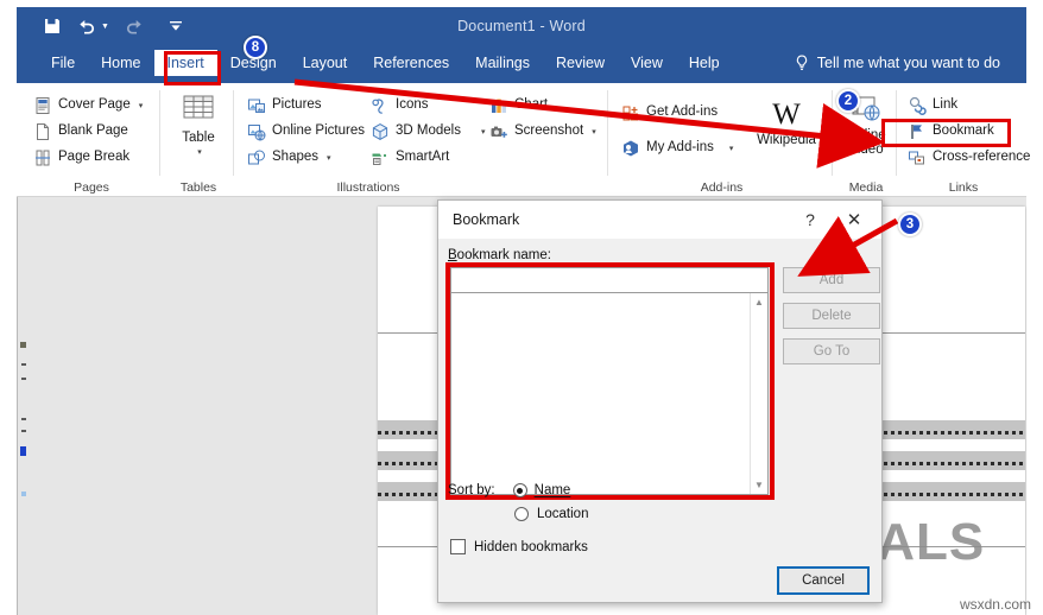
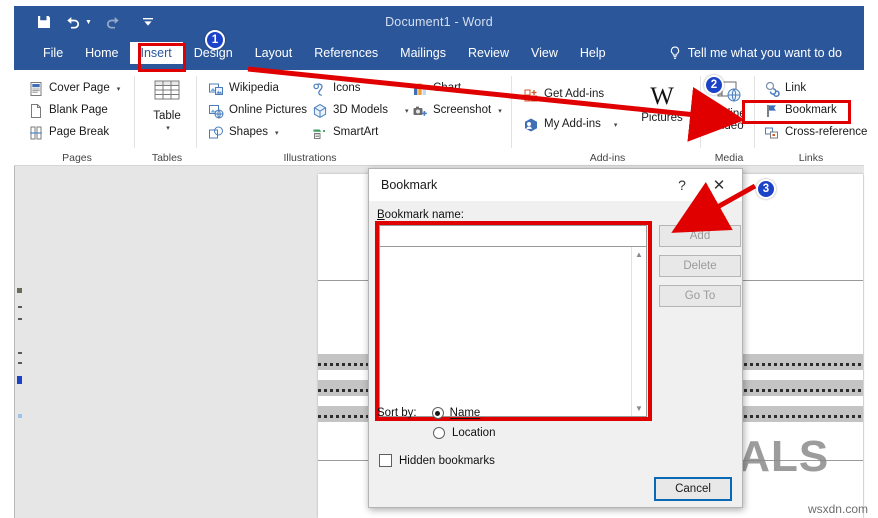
  Document1 - Word
  File
  Home
  Insert
  Design
  Layout
  References
  Mailings
  Review
  View
  Help
  Tell me what you want to do
  Cover Page
  Blank Page
  Page Break
  Pages
  Table
  Tables
- Pictures
+ Wikipedia
  Online Pictures
  Shapes
  Icons
  3D Models
  SmartArt
  Screenshot
  Illustrations
  Get Add-ins
  My Add-ins
  W
- Wikipedia
+ Pictures
  Add-ins
  Online Video
  Media
  Link
  Bookmark
  Cross-reference
  Links
  wsxdn.com
  Bookmark
  ?
  ✕
  Bookmark name:
  ▲
  ▼
  Add
  Delete
  Go To
  Sort by:
  Name
  Location
  Hidden bookmarks
  Cancel
- 8
+ 1
  2
  3
